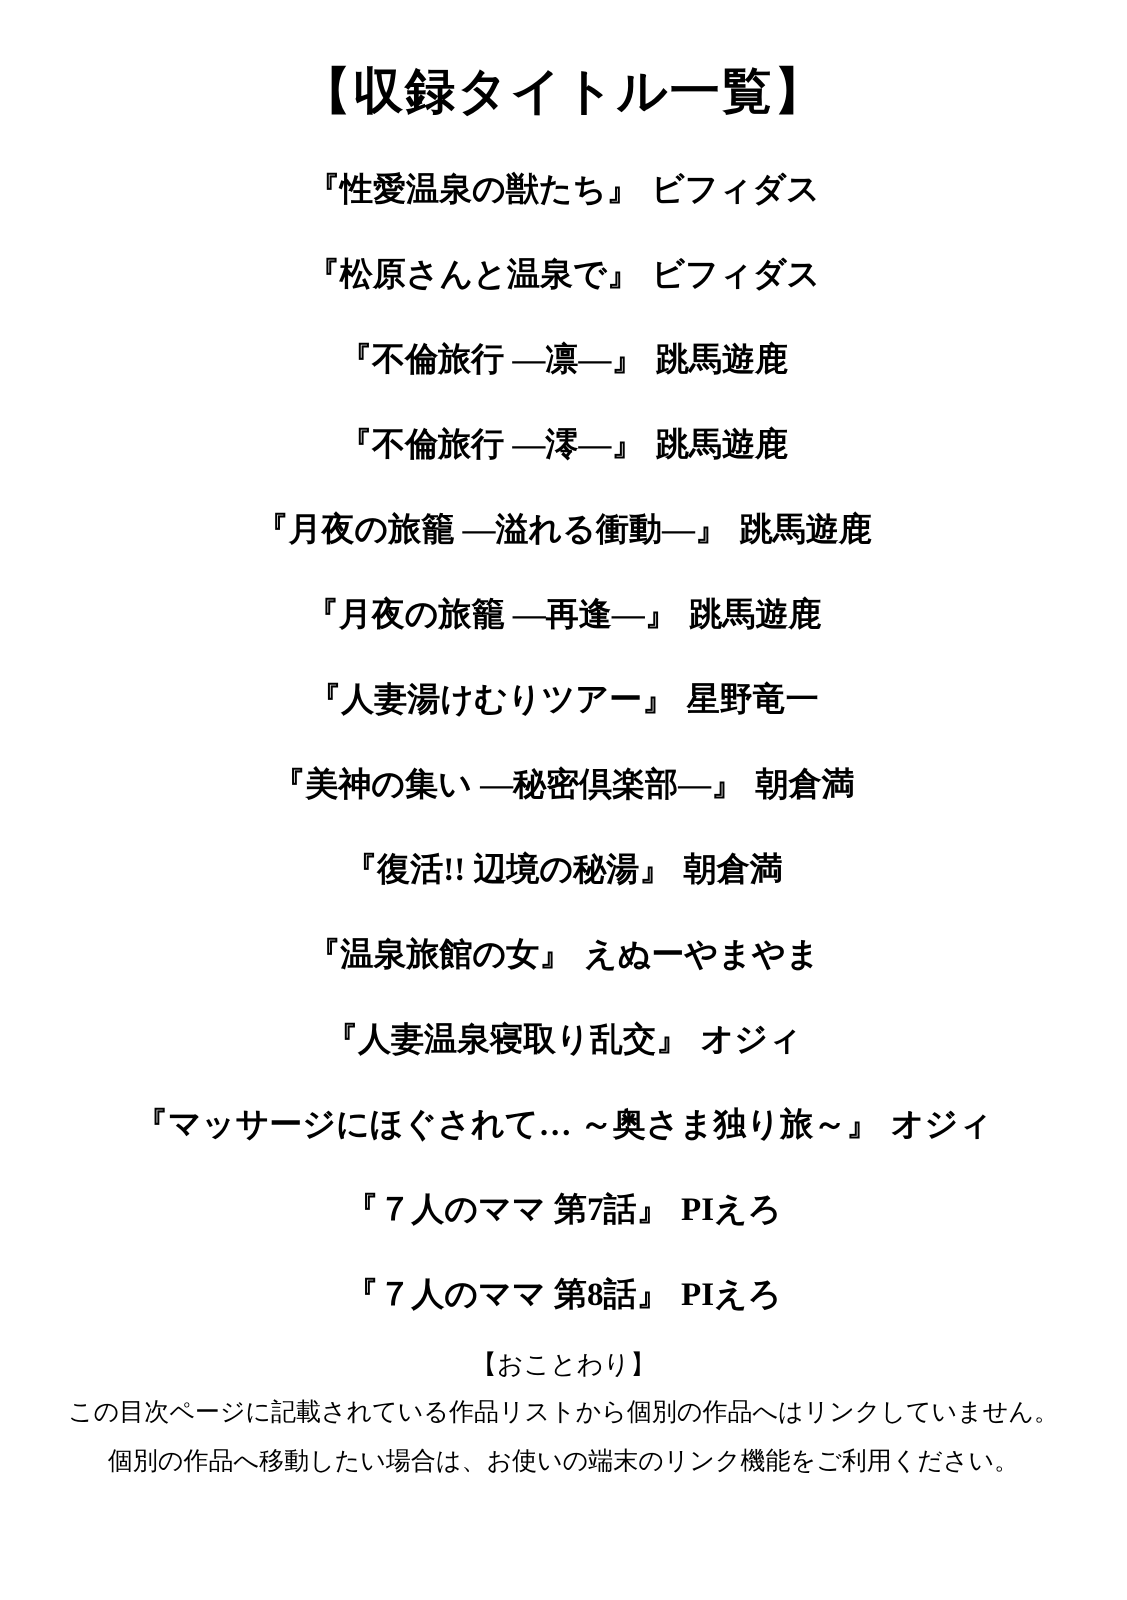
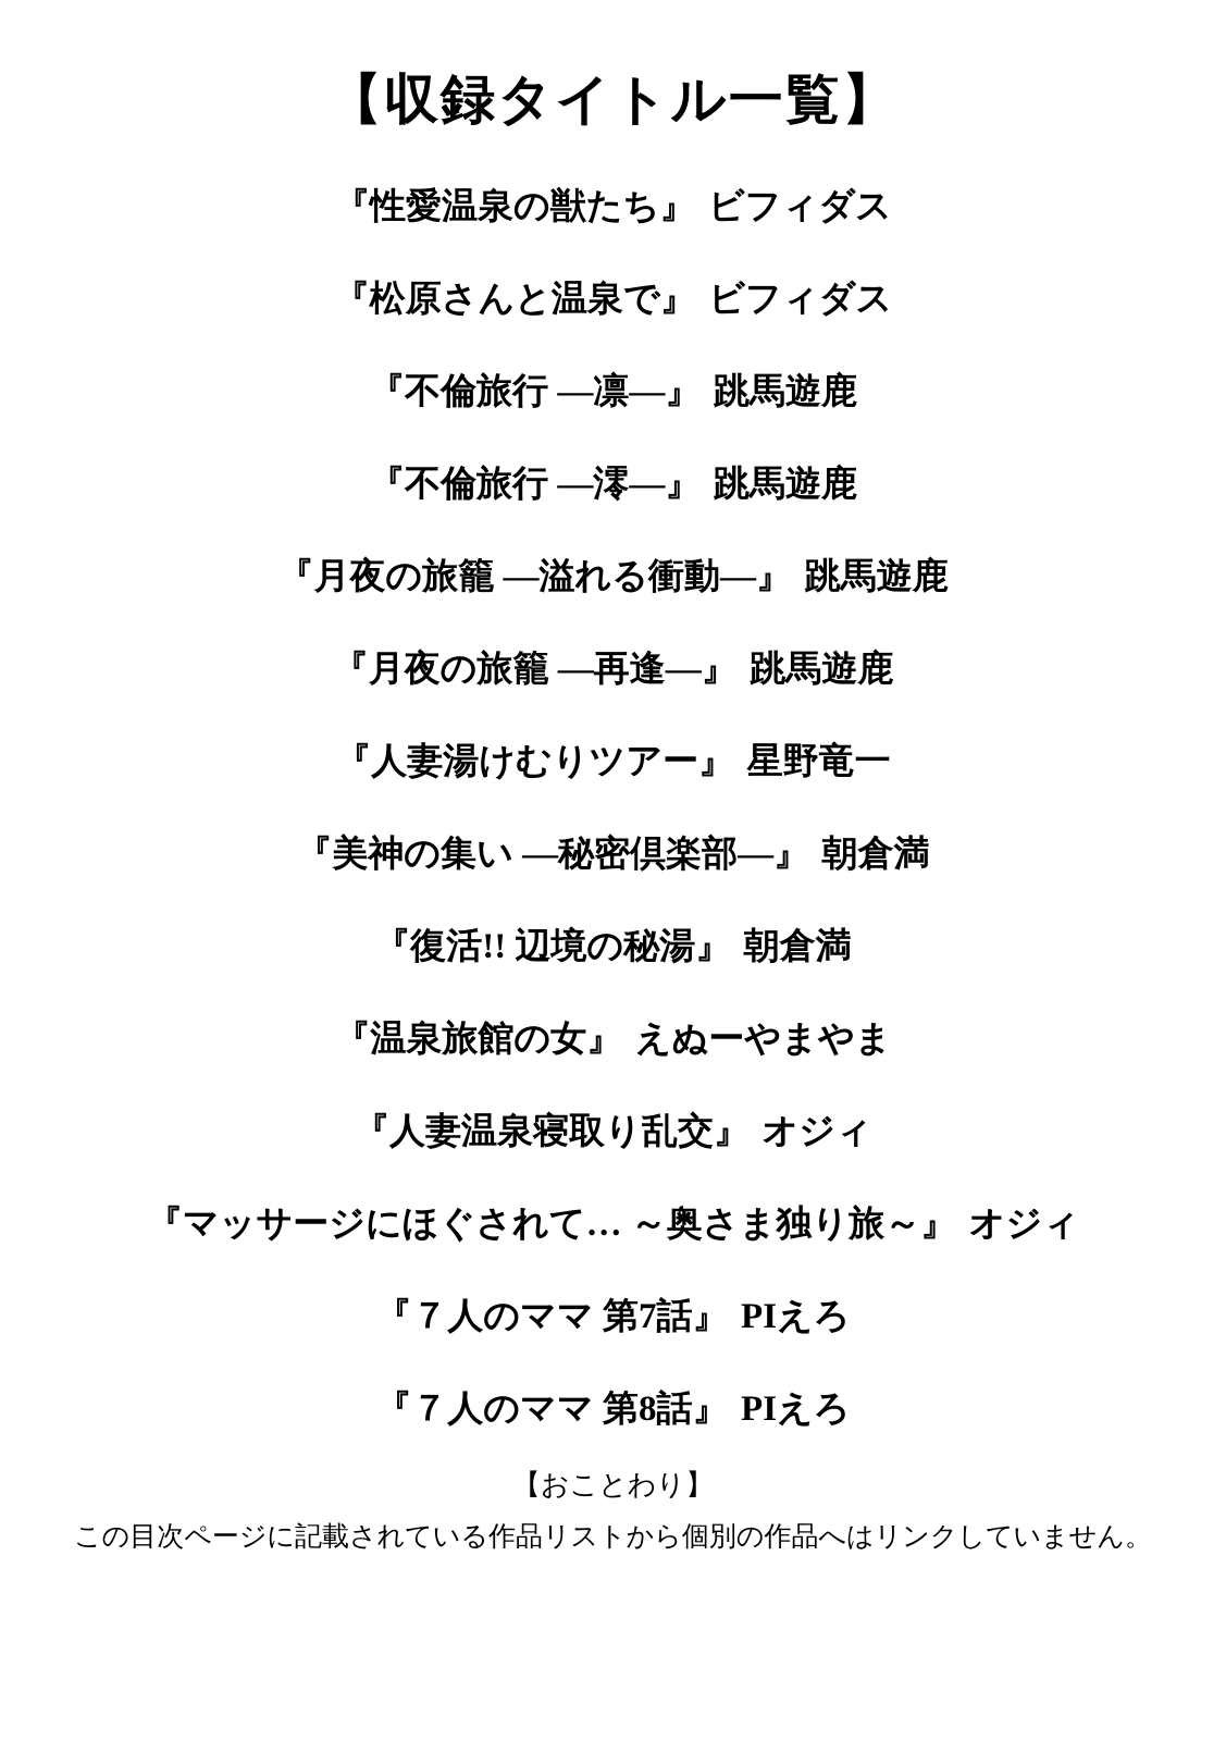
  【収録タイトル一覧】
  『性愛温泉の獣たち』 ビフィダス
  『松原さんと温泉で』 ビフィダス
  『不倫旅行 ―凛―』 跳馬遊鹿
  『不倫旅行 ―澪―』 跳馬遊鹿
  『月夜の旅籠 ―溢れる衝動―』 跳馬遊鹿
  『月夜の旅籠 ―再逢―』 跳馬遊鹿
  『人妻湯けむりツアー』 星野竜一
  『美神の集い ―秘密倶楽部―』 朝倉満
  『復活!! 辺境の秘湯』 朝倉満
  『温泉旅館の女』 えぬーやまやま
  『人妻温泉寝取り乱交』 オジィ
  『マッサージにほぐされて… ～奥さま独り旅～』 オジィ
  『７人のママ 第7話』 PIえろ
  『７人のママ 第8話』 PIえろ
  【おことわり】
  この目次ページに記載されている作品リストから個別の作品へはリンクしていません。
- 個別の作品へ移動したい場合は、お使いの端末のリンク機能をご利用ください。
